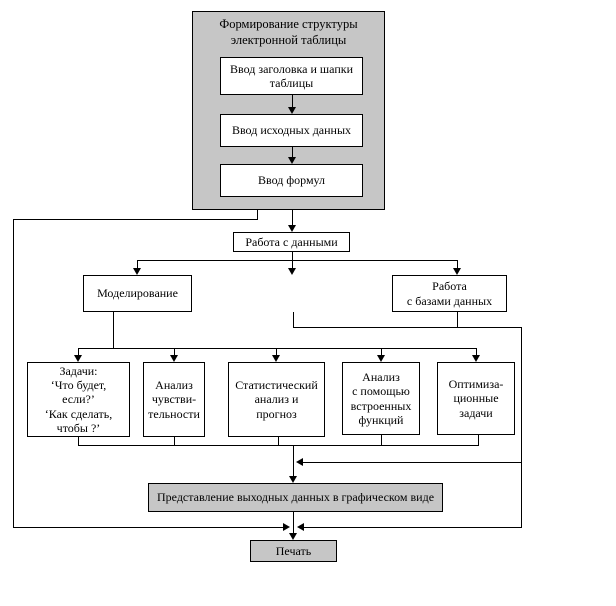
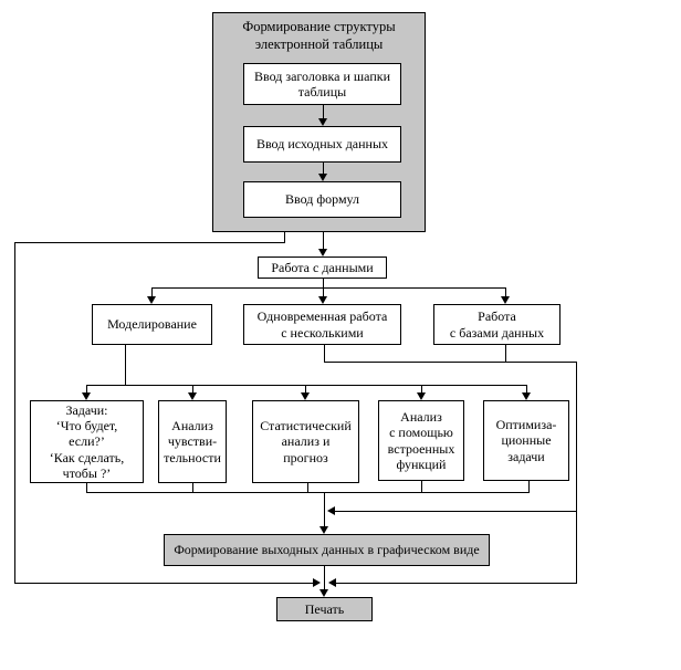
  Формирование структуры
  электронной таблицы
  Ввод заголовка и шапки
  таблицы
  Ввод исходных данных
  Ввод формул
  Работа с данными
  Моделирование
+ Одновременная работа
+ с несколькими
  Работа
  с базами данных
  Задачи:
  ‘Что будет,
  если?’
  ‘Как сделать,
  чтобы ?’
  Анализ
  чувстви-
  тельности
  Статистический
  анализ и
  прогноз
  Анализ
  с помощью
  встроенных
  функций
  Оптимиза-
  ционные
  задачи
- Представление выходных данных в графическом виде
+ Формирование выходных данных в графическом виде
  Печать
